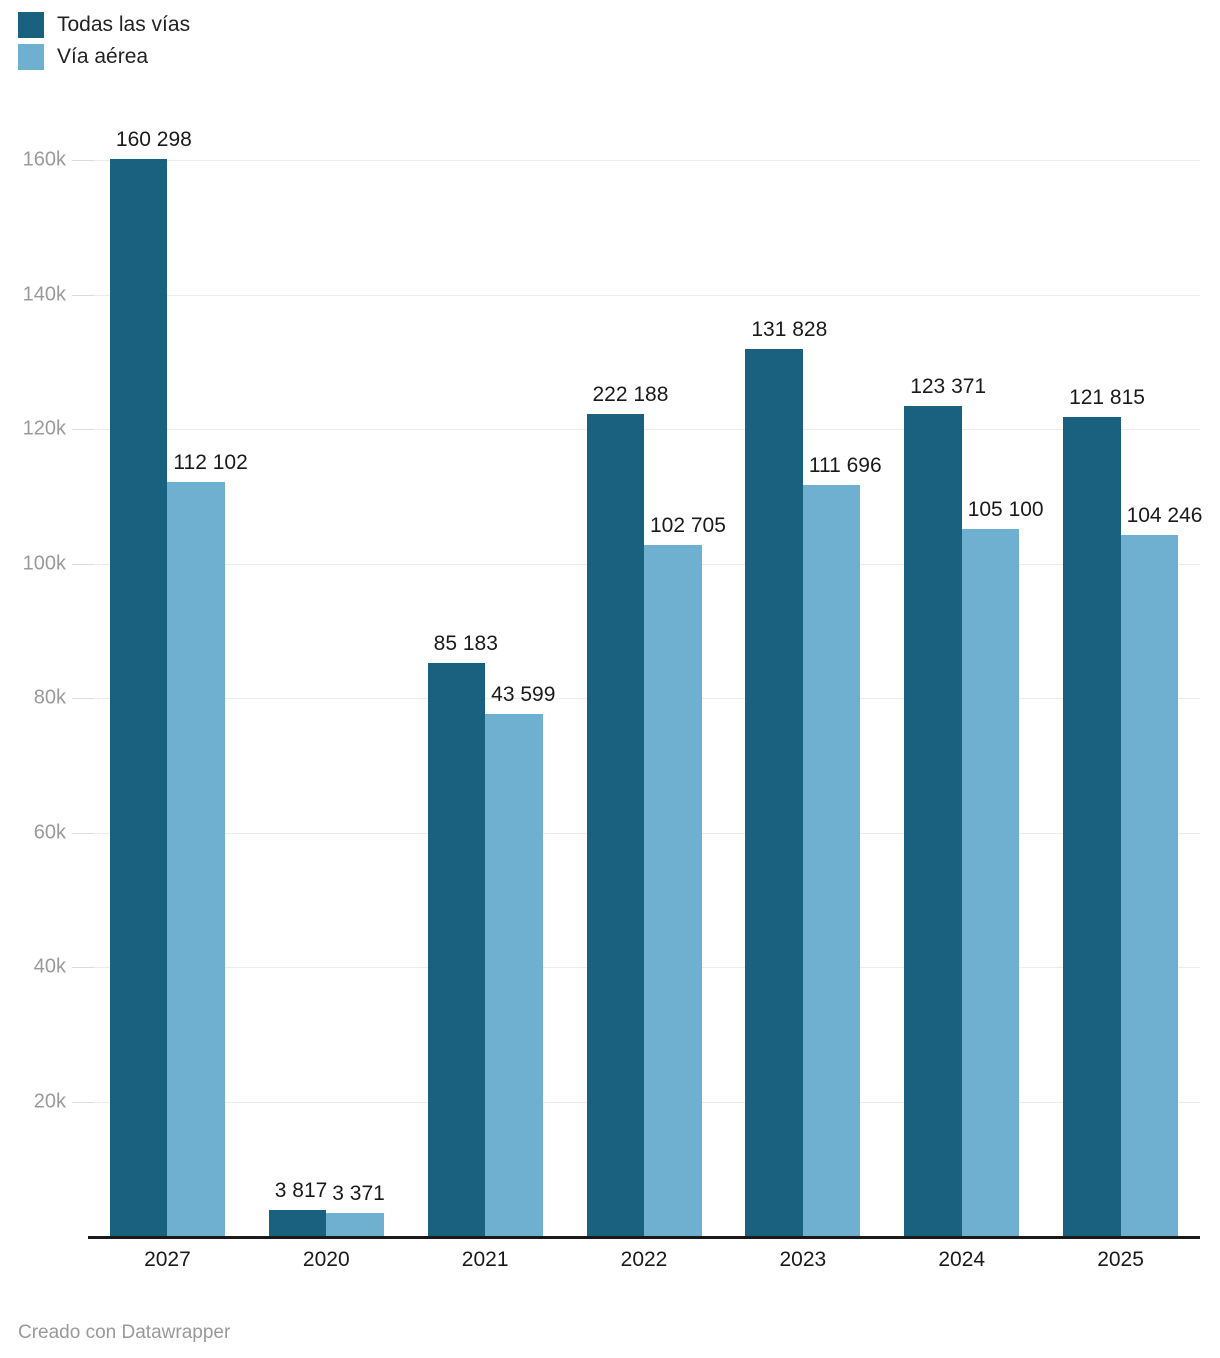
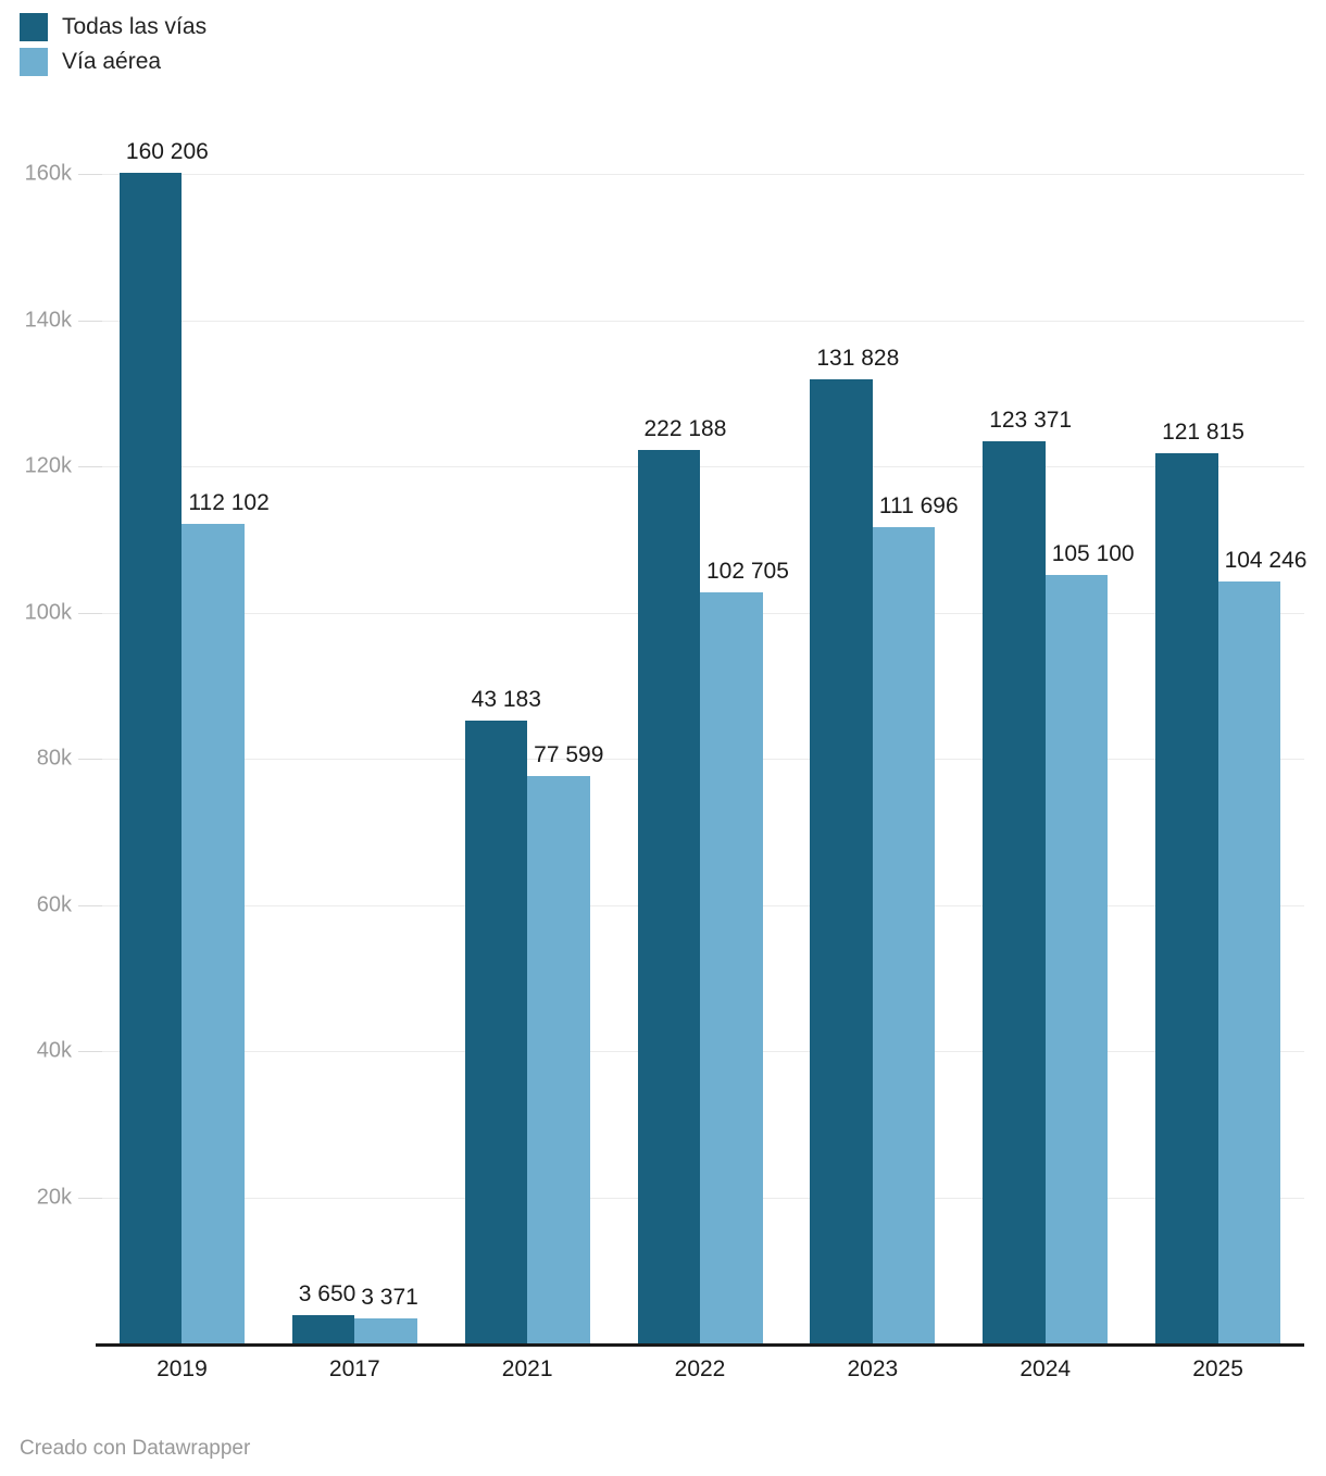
  Todas las vías
  Vía aérea
  20k
  40k
  60k
  80k
  100k
  120k
  140k
  160k
- 160 298
+ 160 206
  112 102
- 3 817
+ 3 650
  3 371
- 85 183
+ 43 183
- 43 599
+ 77 599
  222 188
  102 705
  131 828
  111 696
  123 371
  105 100
  121 815
  104 246
- 2027
+ 2019
- 2020
+ 2017
  2021
  2022
  2023
  2024
  2025
  Creado con Datawrapper
